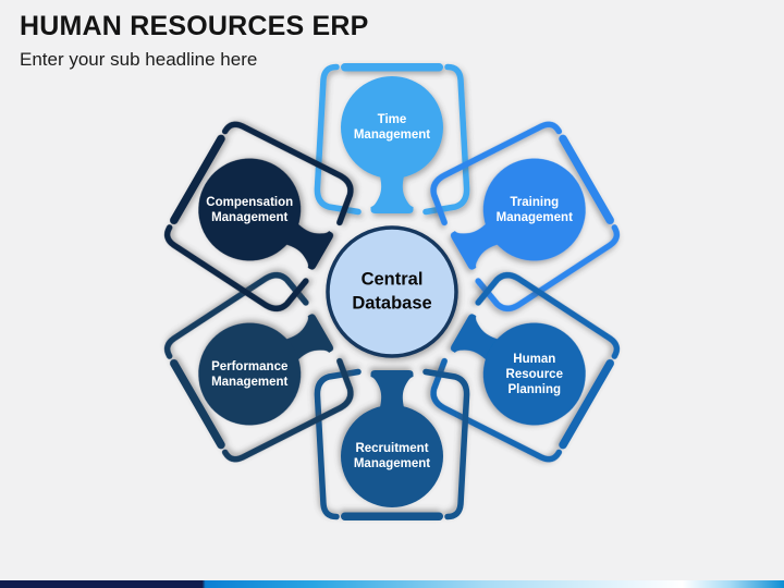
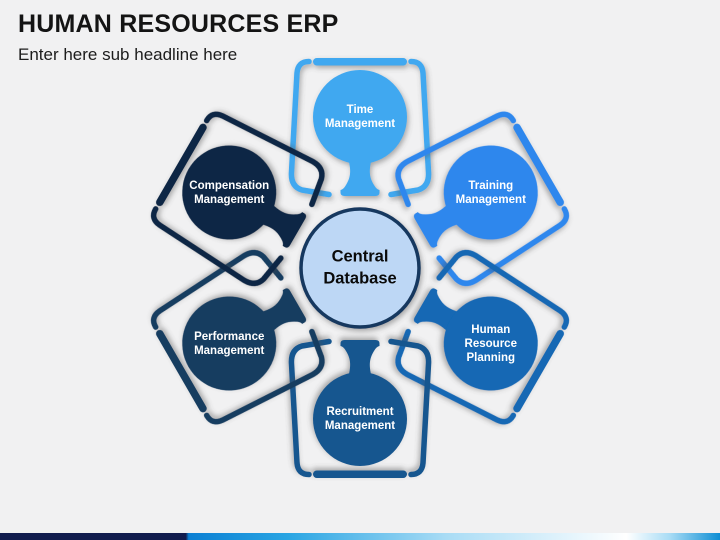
  HUMAN RESOURCES ERP
- Enter your sub headline here
+ Enter here sub headline here
  Central
  Database
  Time
  Management
  Training
  Management
  Human
  Resource
  Planning
  Recruitment
  Management
  Performance
  Management
  Compensation
  Management
